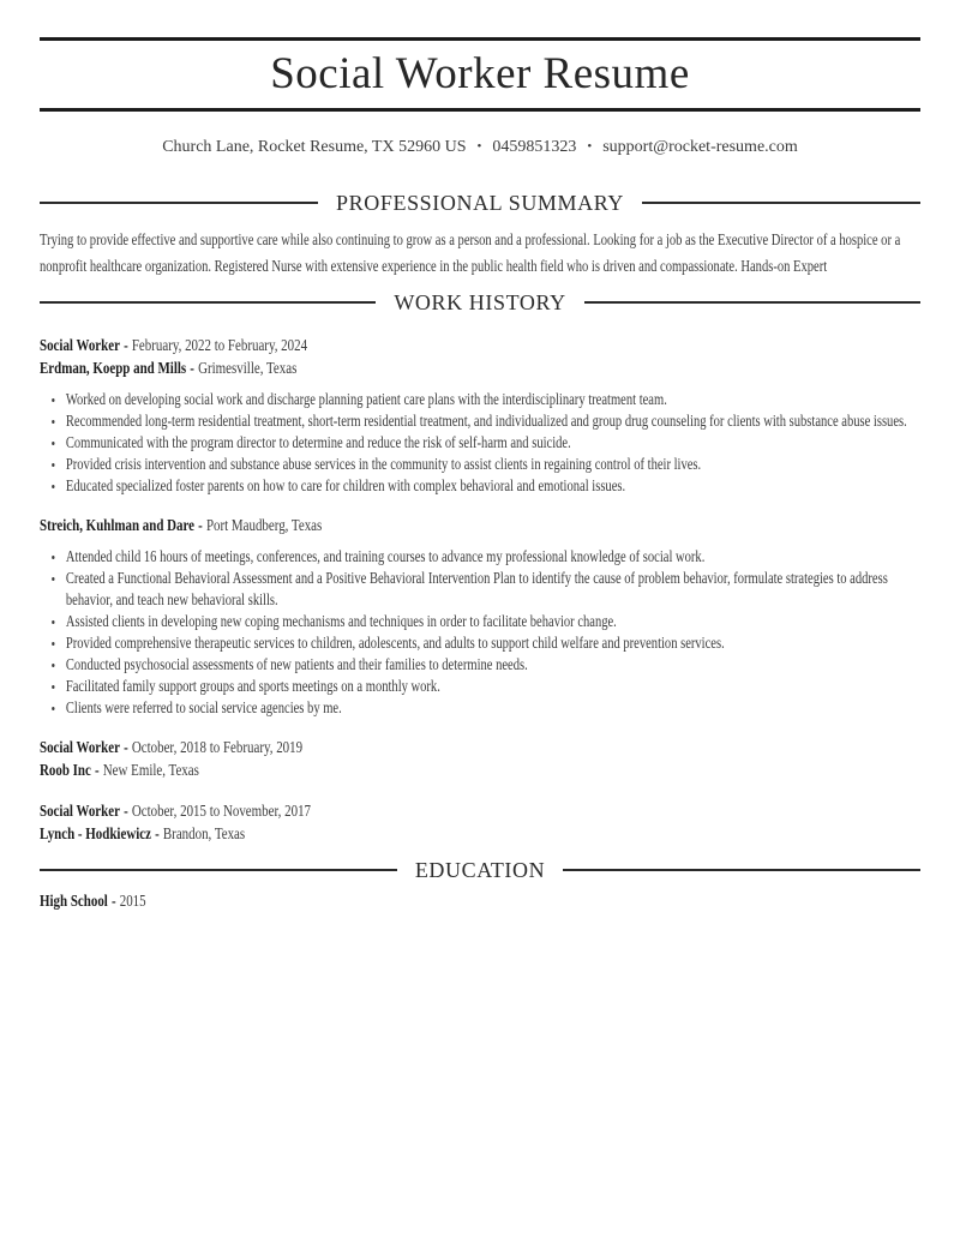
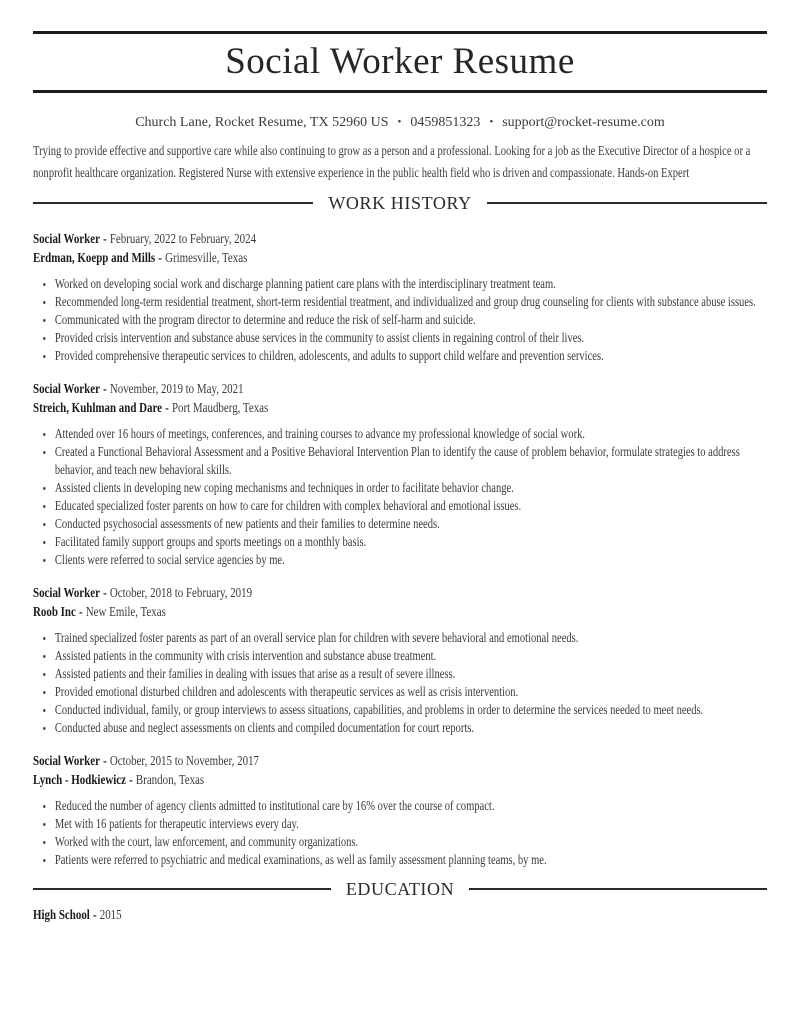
  Social Worker Resume
  Church Lane, Rocket Resume, TX 52960 US • 0459851323 • support@rocket-resume.com
- PROFESSIONAL SUMMARY
  Trying to provide effective and supportive care while also continuing to grow as a person and a professional. Looking for a job as the Executive Director of a hospice or a nonprofit healthcare organization. Registered Nurse with extensive experience in the public health field who is driven and compassionate. Hands-on Expert
  WORK HISTORY
  Social Worker - February, 2022 to February, 2024
  Erdman, Koepp and Mills - Grimesville, Texas
  Worked on developing social work and discharge planning patient care plans with the interdisciplinary treatment team.
  Recommended long-term residential treatment, short-term residential treatment, and individualized and group drug counseling for clients with substance abuse issues.
  Communicated with the program director to determine and reduce the risk of self-harm and suicide.
  Provided crisis intervention and substance abuse services in the community to assist clients in regaining control of their lives.
- Educated specialized foster parents on how to care for children with complex behavioral and emotional issues.
+ Provided comprehensive therapeutic services to children, adolescents, and adults to support child welfare and prevention services.
+ Social Worker - November, 2019 to May, 2021
  Streich, Kuhlman and Dare - Port Maudberg, Texas
- Attended child 16 hours of meetings, conferences, and training courses to advance my professional knowledge of social work.
+ Attended over 16 hours of meetings, conferences, and training courses to advance my professional knowledge of social work.
  Created a Functional Behavioral Assessment and a Positive Behavioral Intervention Plan to identify the cause of problem behavior, formulate strategies to address behavior, and teach new behavioral skills.
  Assisted clients in developing new coping mechanisms and techniques in order to facilitate behavior change.
- Provided comprehensive therapeutic services to children, adolescents, and adults to support child welfare and prevention services.
+ Educated specialized foster parents on how to care for children with complex behavioral and emotional issues.
  Conducted psychosocial assessments of new patients and their families to determine needs.
- Facilitated family support groups and sports meetings on a monthly work.
+ Facilitated family support groups and sports meetings on a monthly basis.
  Clients were referred to social service agencies by me.
  Social Worker - October, 2018 to February, 2019
  Roob Inc - New Emile, Texas
+ Trained specialized foster parents as part of an overall service plan for children with severe behavioral and emotional needs.
+ Assisted patients in the community with crisis intervention and substance abuse treatment.
+ Assisted patients and their families in dealing with issues that arise as a result of severe illness.
+ Provided emotional disturbed children and adolescents with therapeutic services as well as crisis intervention.
+ Conducted individual, family, or group interviews to assess situations, capabilities, and problems in order to determine the services needed to meet needs.
+ Conducted abuse and neglect assessments on clients and compiled documentation for court reports.
  Social Worker - October, 2015 to November, 2017
  Lynch - Hodkiewicz - Brandon, Texas
+ Reduced the number of agency clients admitted to institutional care by 16% over the course of compact.
+ Met with 16 patients for therapeutic interviews every day.
+ Worked with the court, law enforcement, and community organizations.
+ Patients were referred to psychiatric and medical examinations, as well as family assessment planning teams, by me.
  EDUCATION
  High School - 2015
